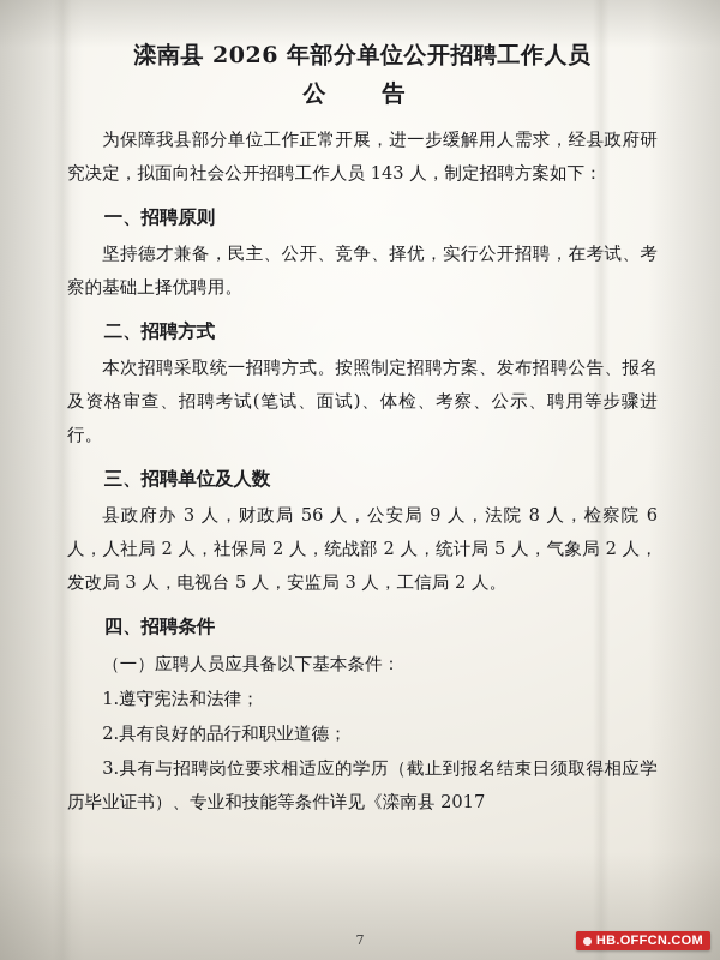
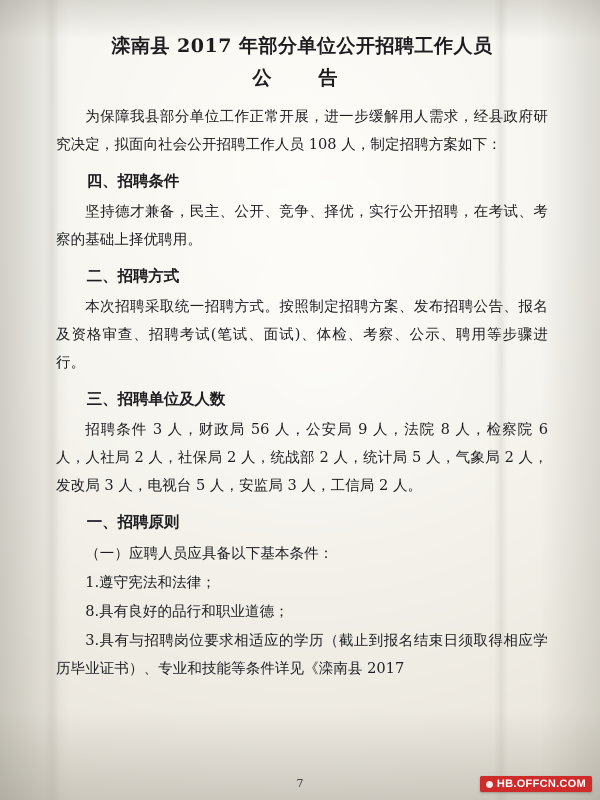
- 滦南县 2026 年部分单位公开招聘工作人员
+ 滦南县 2017 年部分单位公开招聘工作人员
  公 告
- 为保障我县部分单位工作正常开展，进一步缓解用人需求，经县政府研究决定，拟面向社会公开招聘工作人员 143 人，制定招聘方案如下：
+ 为保障我县部分单位工作正常开展，进一步缓解用人需求，经县政府研究决定，拟面向社会公开招聘工作人员 108 人，制定招聘方案如下：
- 一、招聘原则
+ 四、招聘条件
  坚持德才兼备，民主、公开、竞争、择优，实行公开招聘，在考试、考察的基础上择优聘用。
  二、招聘方式
  本次招聘采取统一招聘方式。按照制定招聘方案、发布招聘公告、报名及资格审查、招聘考试(笔试、面试)、体检、考察、公示、聘用等步骤进行。
  三、招聘单位及人数
- 县政府办 3 人，财政局 56 人，公安局 9 人，法院 8 人，检察院 6 人，人社局 2 人，社保局 2 人，统战部 2 人，统计局 5 人，气象局 2 人，发改局 3 人，电视台 5 人，安监局 3 人，工信局 2 人。
+ 招聘条件 3 人，财政局 56 人，公安局 9 人，法院 8 人，检察院 6 人，人社局 2 人，社保局 2 人，统战部 2 人，统计局 5 人，气象局 2 人，发改局 3 人，电视台 5 人，安监局 3 人，工信局 2 人。
- 四、招聘条件
+ 一、招聘原则
  （一）应聘人员应具备以下基本条件：
  1.遵守宪法和法律；
- 2.具有良好的品行和职业道德；
+ 8.具有良好的品行和职业道德；
  3.具有与招聘岗位要求相适应的学历（截止到报名结束日须取得相应学历毕业证书）、专业和技能等条件详见《滦南县 2017
  7
  HB.OFFCN.COM
